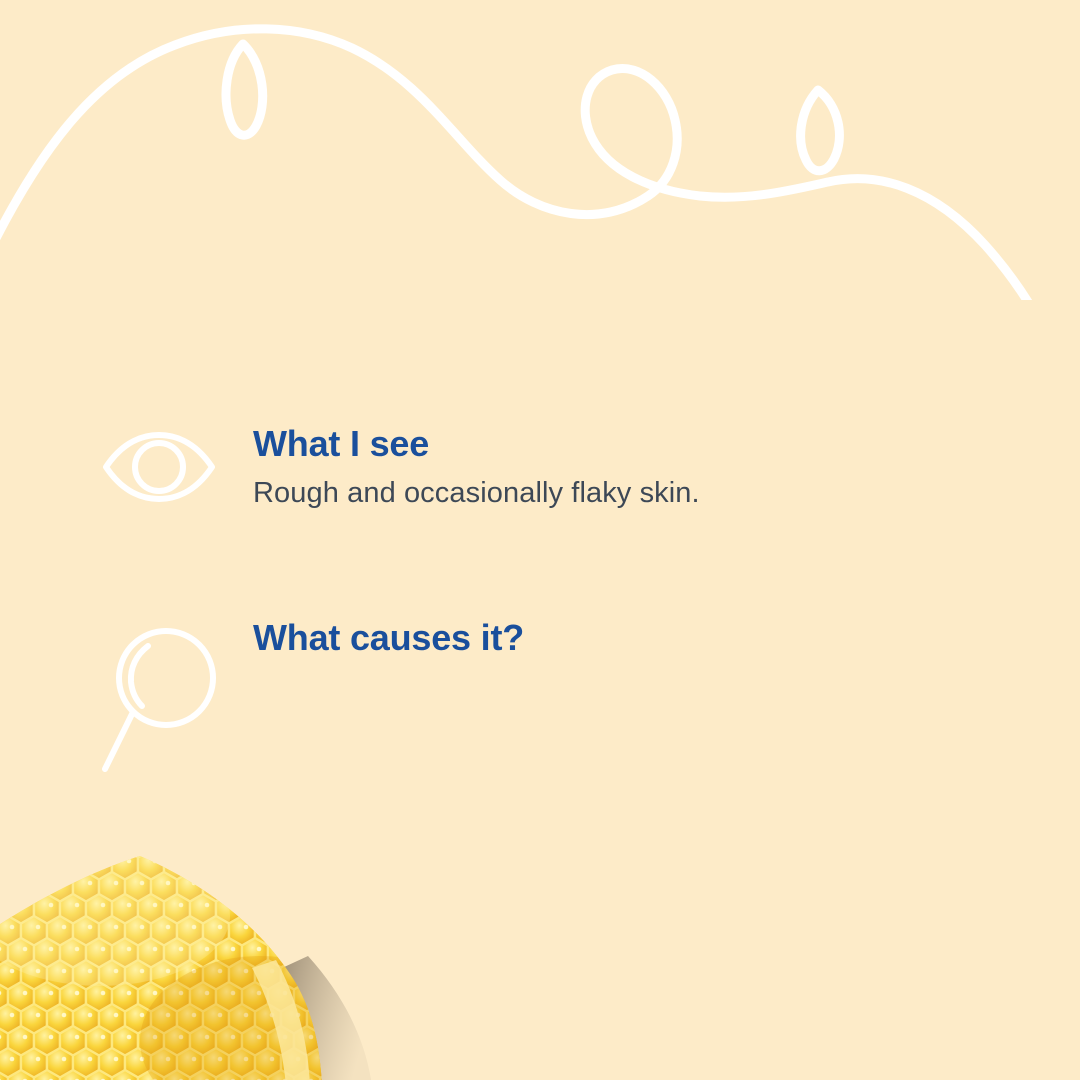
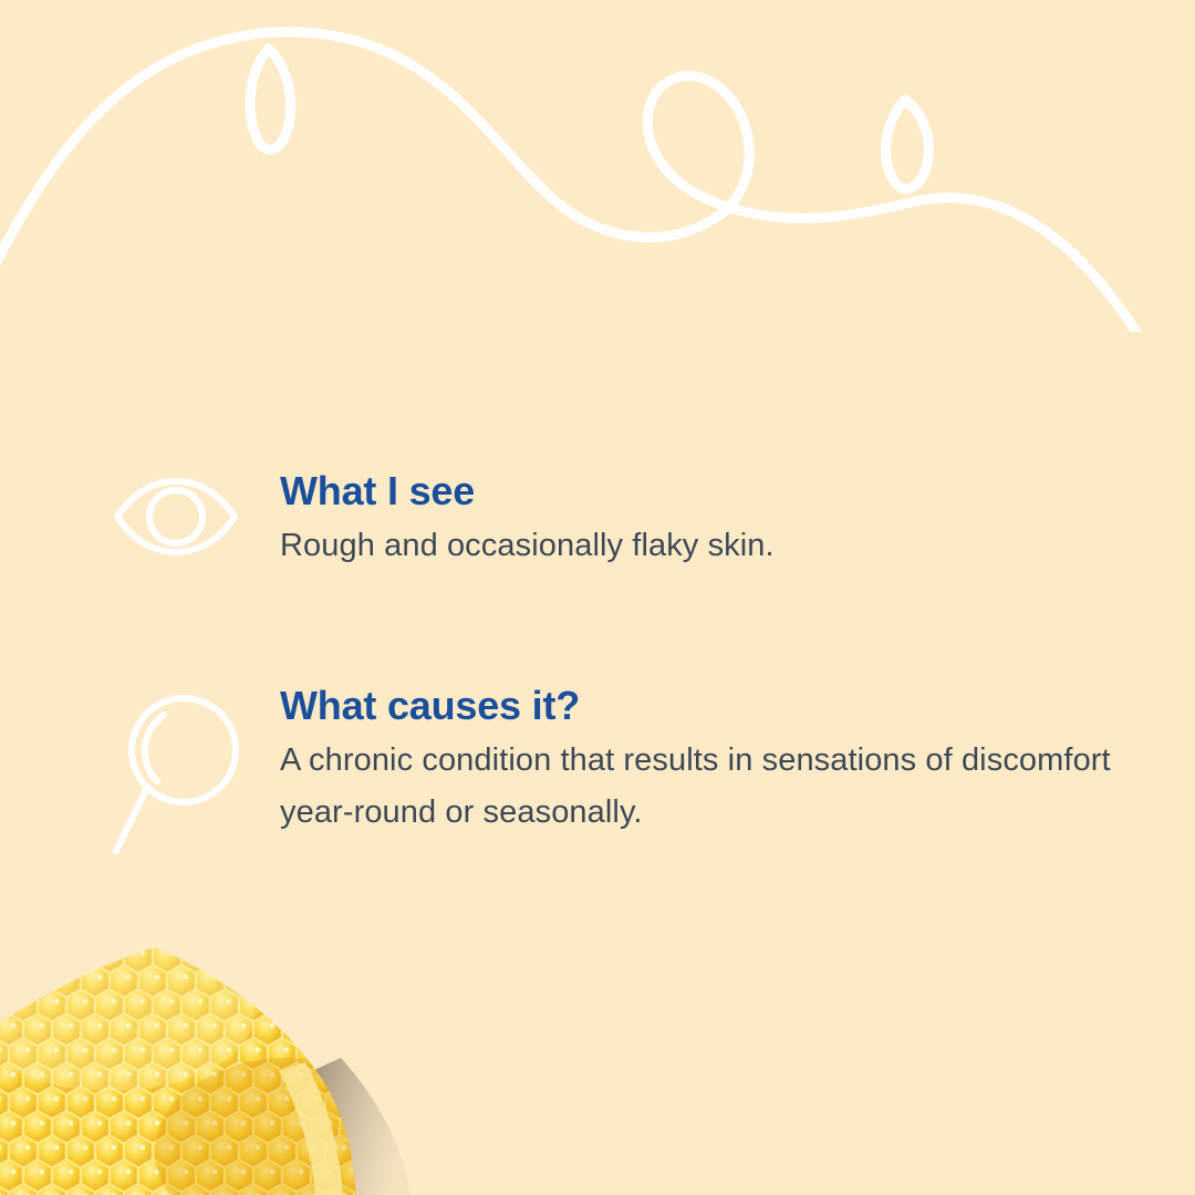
  What I see
  Rough and occasionally flaky skin.
  What causes it?
+ A chronic condition that results in sensations of discomfort year-round or seasonally.
